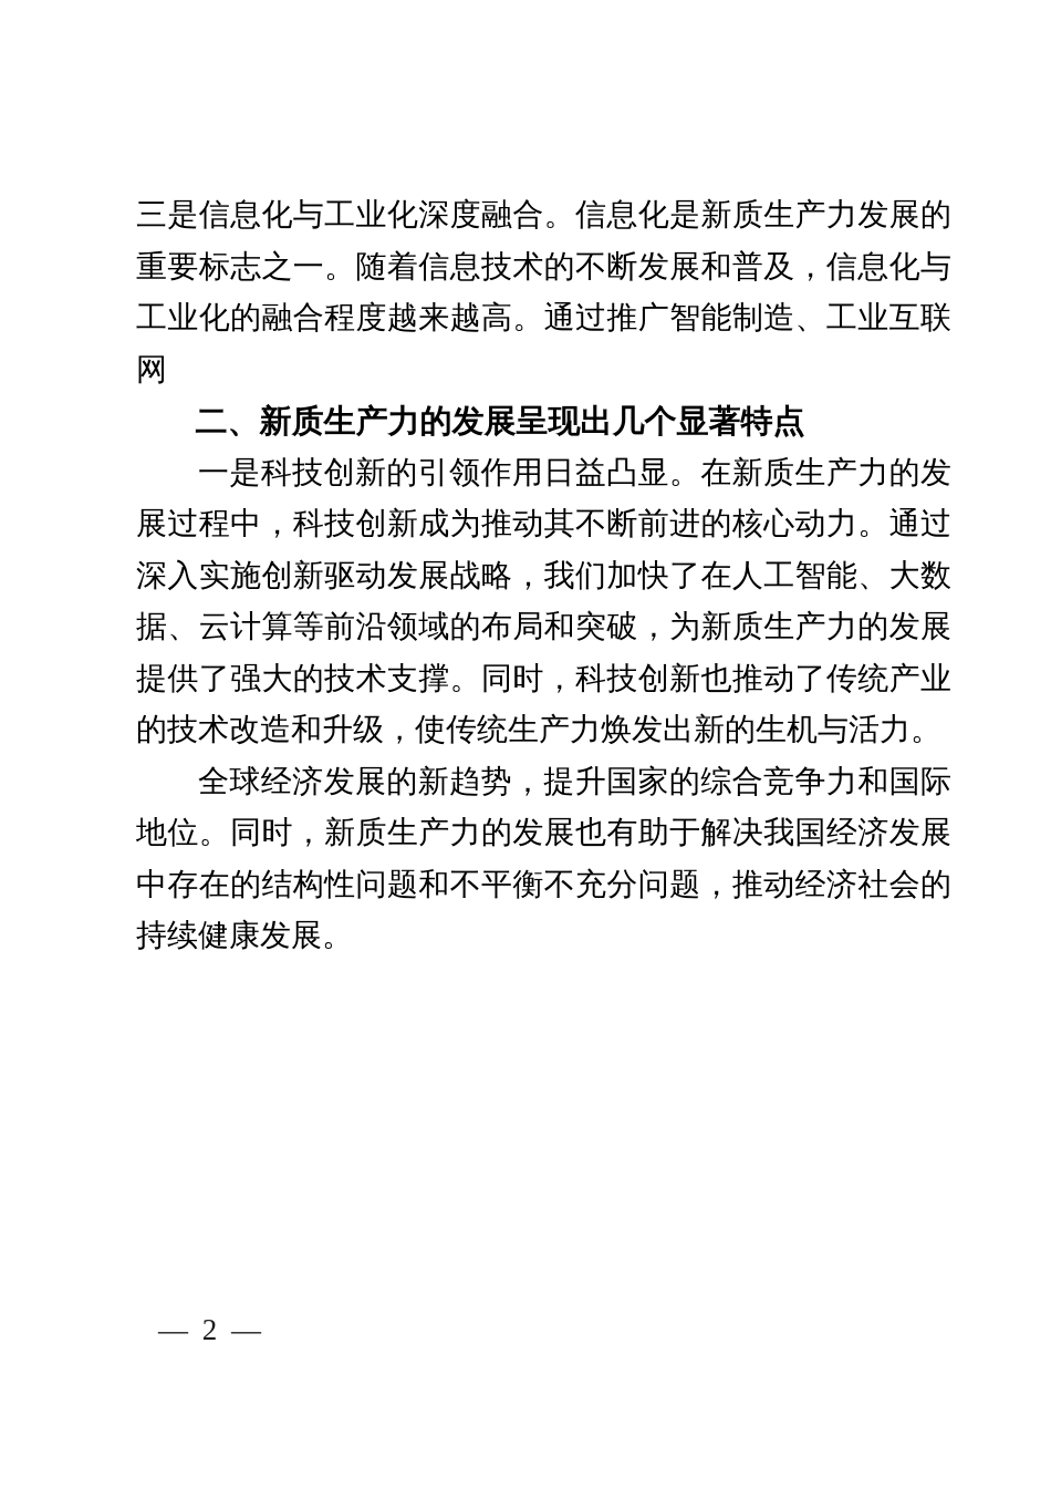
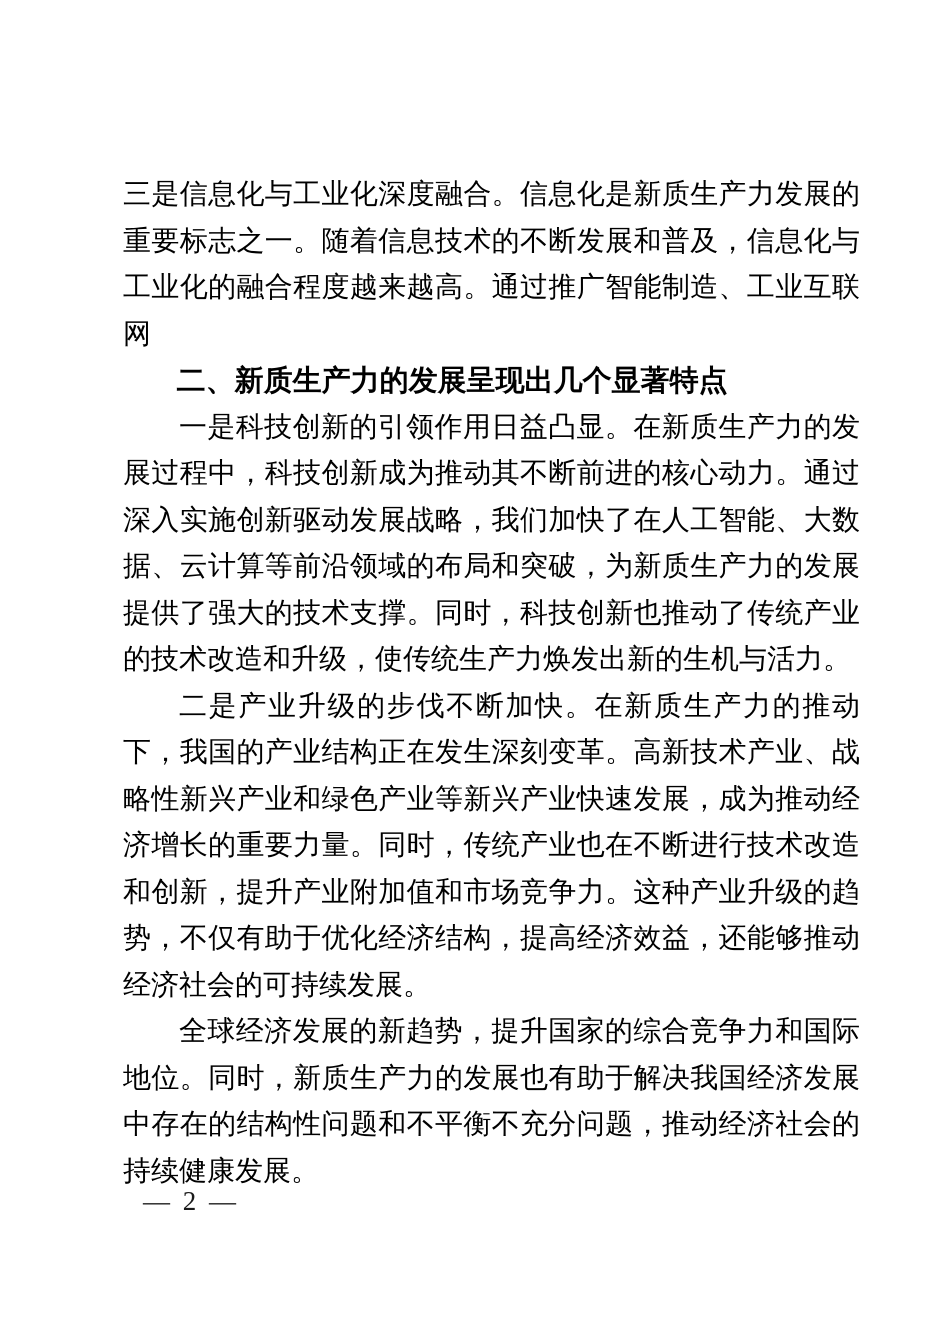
  三是信息化与工业化深度融合。信息化是新质生产力发展的重要标志之一。随着信息技术的不断发展和普及，信息化与工业化的融合程度越来越高。通过推广智能制造、工业互联网
  二、新质生产力的发展呈现出几个显著特点
  一是科技创新的引领作用日益凸显。在新质生产力的发展过程中，科技创新成为推动其不断前进的核心动力。通过深入实施创新驱动发展战略，我们加快了在人工智能、大数据、云计算等前沿领域的布局和突破，为新质生产力的发展提供了强大的技术支撑。同时，科技创新也推动了传统产业的技术改造和升级，使传统生产力焕发出新的生机与活力。
+ 二是产业升级的步伐不断加快。在新质生产力的推动下，我国的产业结构正在发生深刻变革。高新技术产业、战略性新兴产业和绿色产业等新兴产业快速发展，成为推动经济增长的重要力量。同时，传统产业也在不断进行技术改造和创新，提升产业附加值和市场竞争力。这种产业升级的趋势，不仅有助于优化经济结构，提高经济效益，还能够推动经济社会的可持续发展。
  全球经济发展的新趋势，提升国家的综合竞争力和国际地位。同时，新质生产力的发展也有助于解决我国经济发展中存在的结构性问题和不平衡不充分问题，推动经济社会的持续健康发展。
  — 2 —
